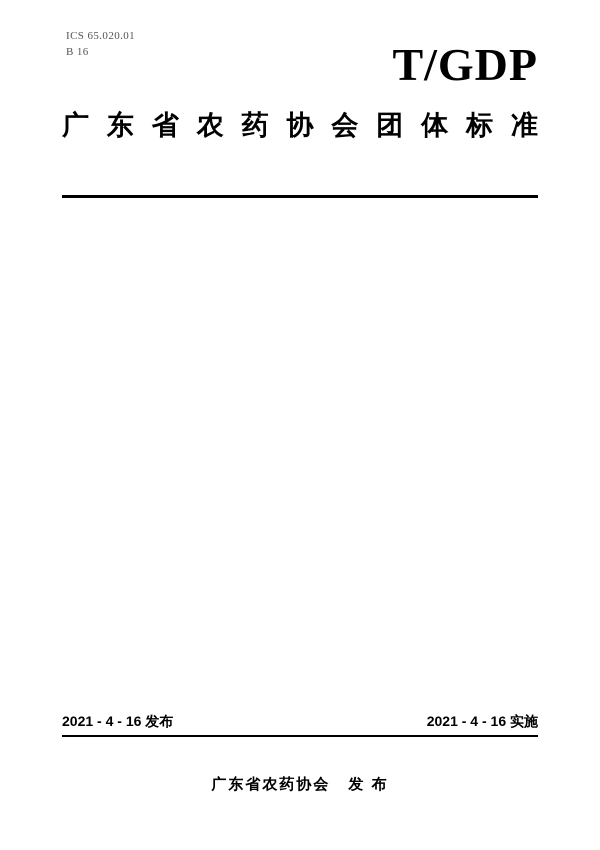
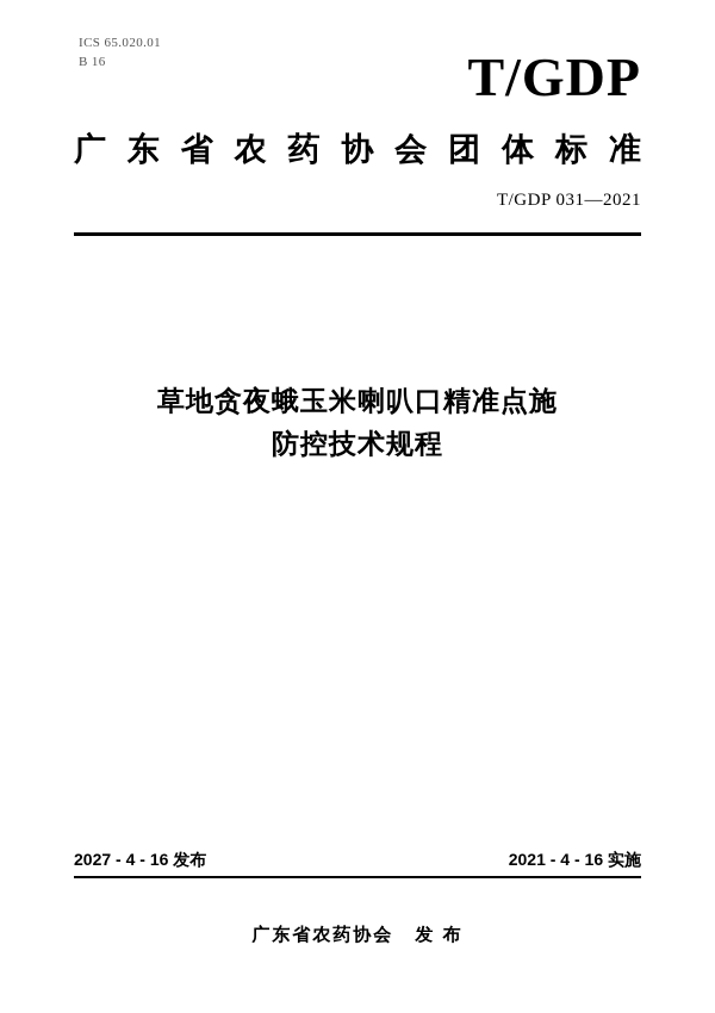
  ICS 65.020.01
  B 16
  T/GDP
  广东省农药协会团体标准
+ T/GDP 031—2021
+ 草地贪夜蛾玉米喇叭口精准点施
+ 防控技术规程
- 2021 - 4 - 16 发布
+ 2027 - 4 - 16 发布
  2021 - 4 - 16 实施
  广东省农药协会 发 布
